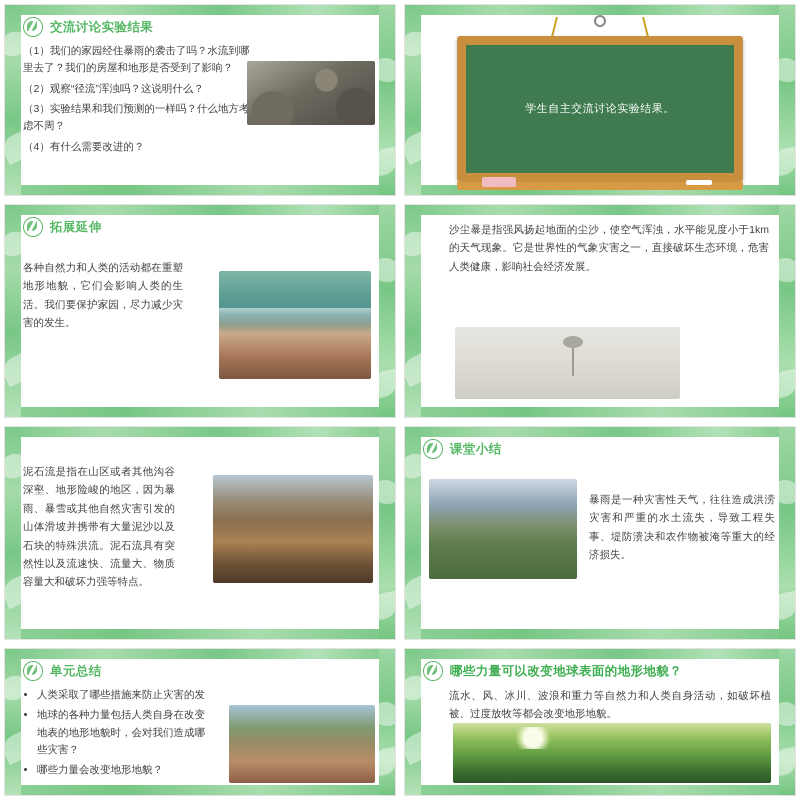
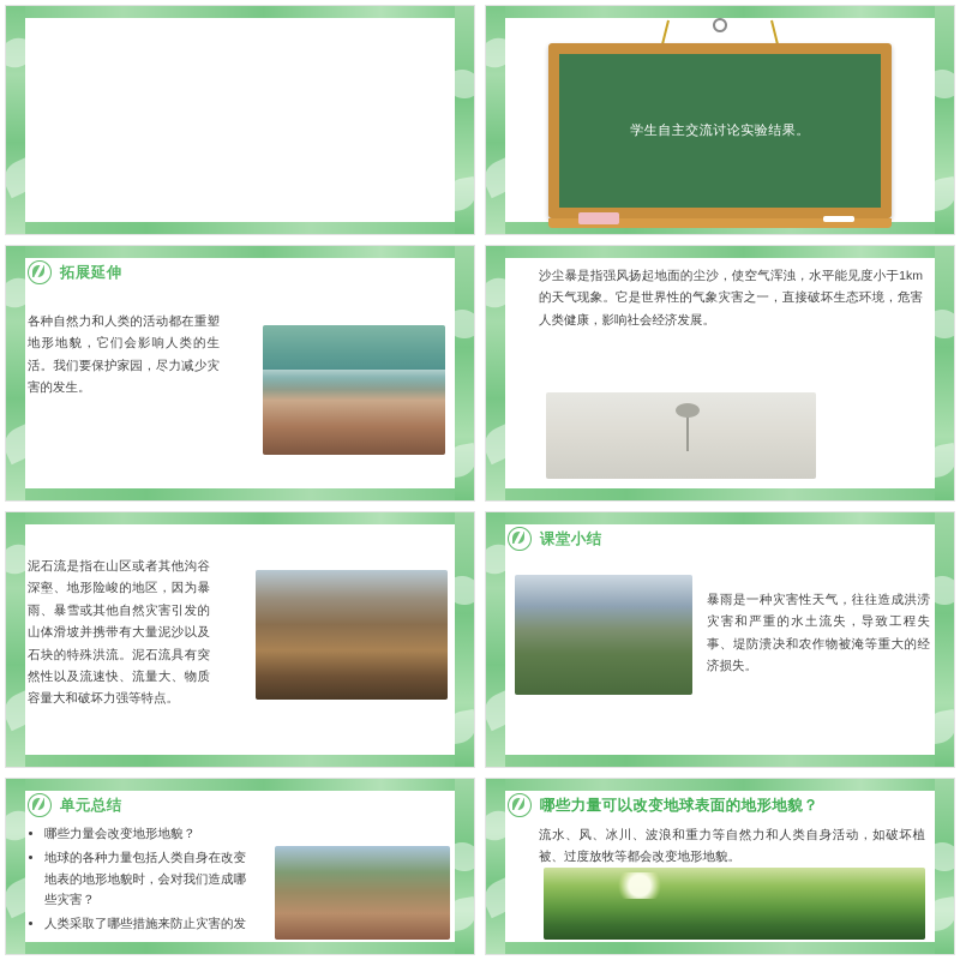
- 交流讨论实验结果
- （1）我们的家园经住暴雨的袭击了吗？水流到哪里去了？我们的房屋和地形是否受到了影响？
- （2）观察“径流”浑浊吗？这说明什么？
- （3）实验结果和我们预测的一样吗？什么地方考虑不周？
- （4）有什么需要改进的？
  学生自主交流讨论实验结果。
  拓展延伸
  各种自然力和人类的活动都在重塑地形地貌，它们会影响人类的生活。我们要保护家园，尽力减少灾害的发生。
  沙尘暴是指强风扬起地面的尘沙，使空气浑浊，水平能见度小于1km的天气现象。它是世界性的气象灾害之一，直接破坏生态环境，危害人类健康，影响社会经济发展。
  泥石流是指在山区或者其他沟谷深壑、地形险峻的地区，因为暴雨、暴雪或其他自然灾害引发的山体滑坡并携带有大量泥沙以及石块的特殊洪流。泥石流具有突然性以及流速快、流量大、物质容量大和破坏力强等特点。
  课堂小结
  暴雨是一种灾害性天气，往往造成洪涝灾害和严重的水土流失，导致工程失事、堤防溃决和农作物被淹等重大的经济损失。
  单元总结
- 人类采取了哪些措施来防止灾害的发
+ 哪些力量会改变地形地貌？
  地球的各种力量包括人类自身在改变地表的地形地貌时，会对我们造成哪些灾害？
- 哪些力量会改变地形地貌？
+ 人类采取了哪些措施来防止灾害的发
  哪些力量可以改变地球表面的地形地貌？
  流水、风、冰川、波浪和重力等自然力和人类自身活动，如破坏植被、过度放牧等都会改变地形地貌。
